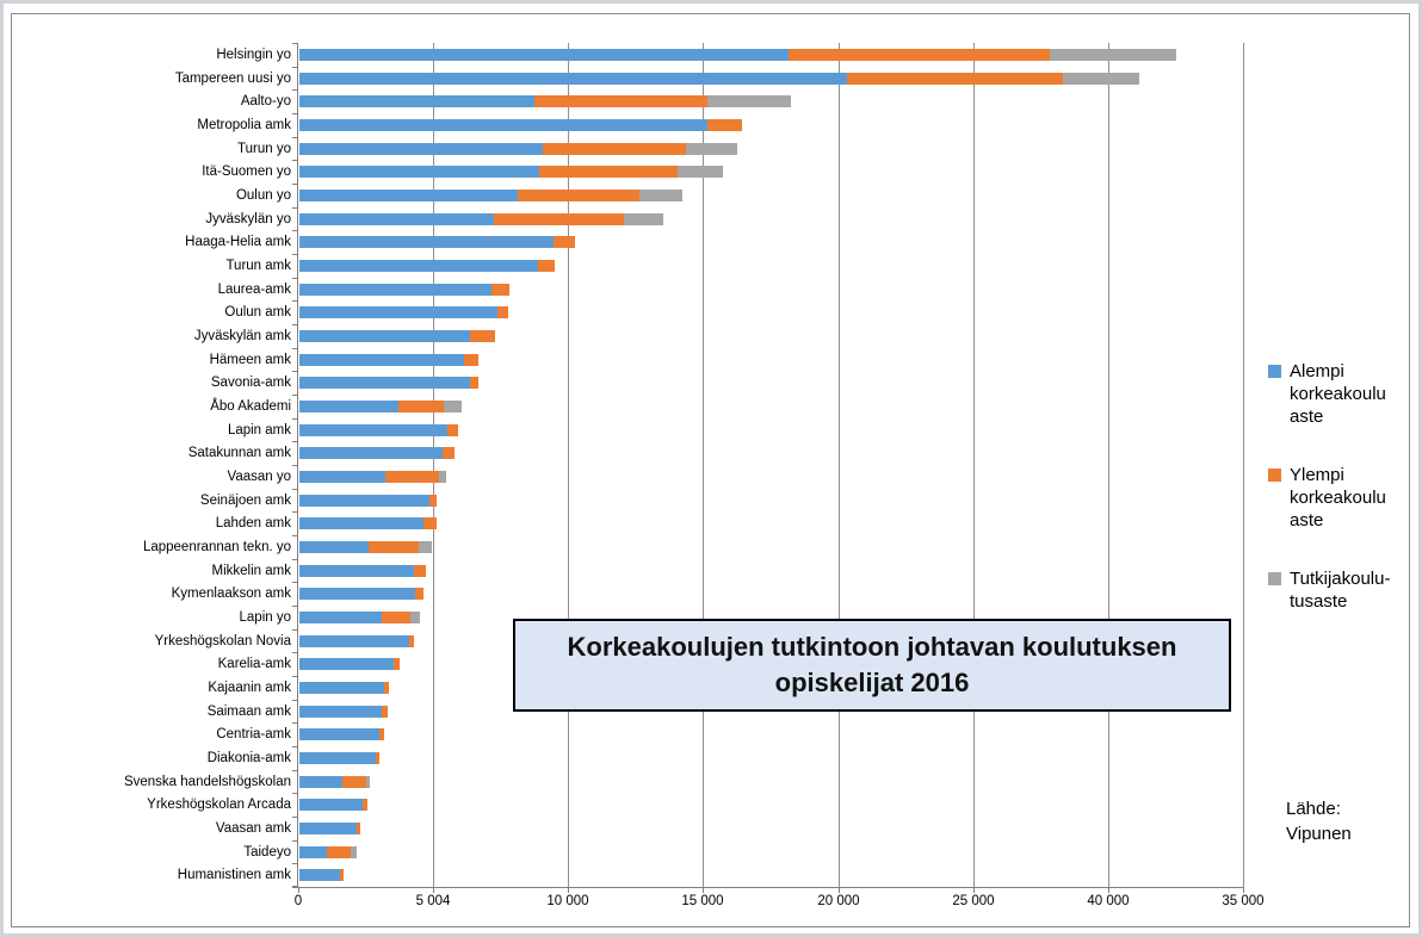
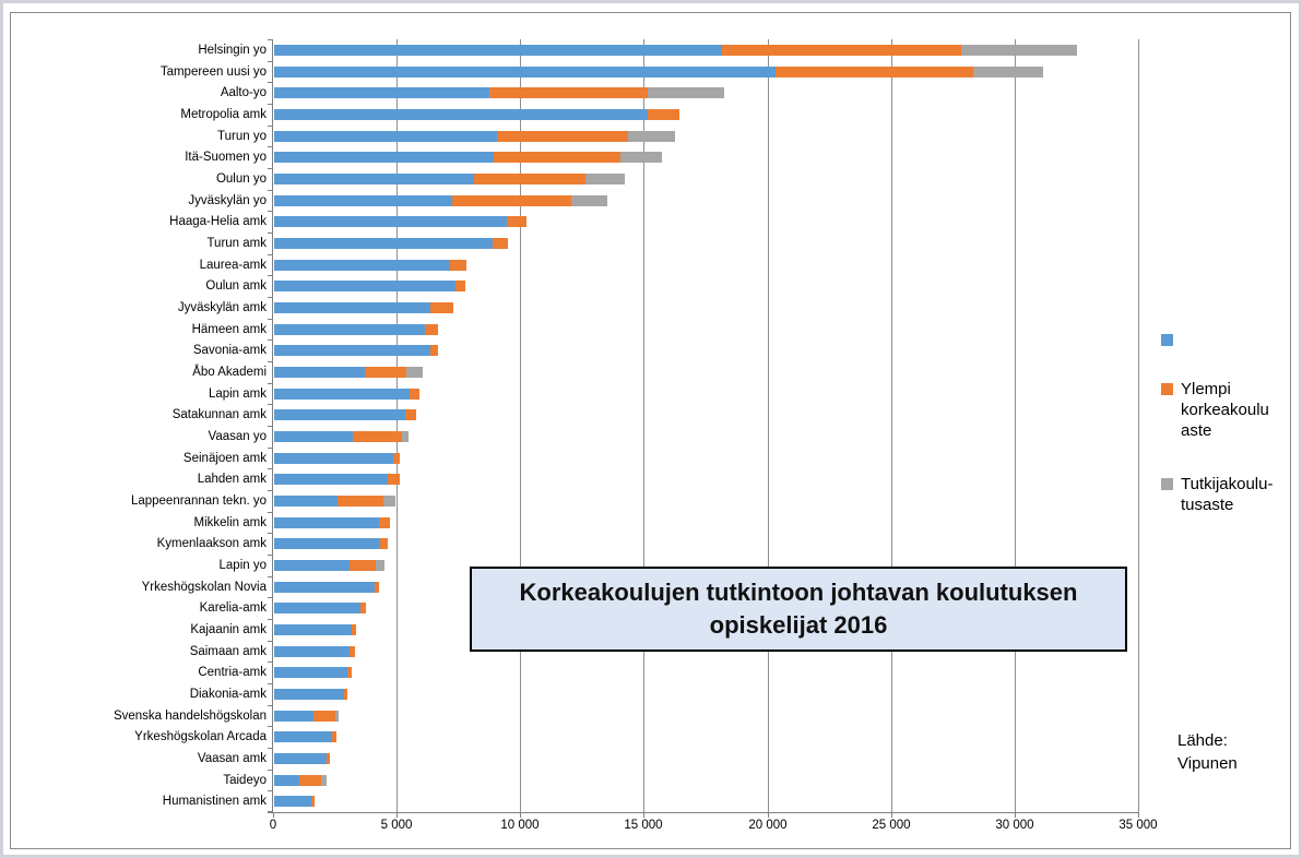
  Helsingin yo
  Tampereen uusi yo
  Aalto-yo
  Metropolia amk
  Turun yo
  Itä-Suomen yo
  Oulun yo
  Jyväskylän yo
  Haaga-Helia amk
  Turun amk
  Laurea-amk
  Oulun amk
  Jyväskylän amk
  Hämeen amk
  Savonia-amk
  Åbo Akademi
  Lapin amk
  Satakunnan amk
  Vaasan yo
  Seinäjoen amk
  Lahden amk
  Lappeenrannan tekn. yo
  Mikkelin amk
  Kymenlaakson amk
  Lapin yo
  Yrkeshögskolan Novia
  Karelia-amk
  Kajaanin amk
  Saimaan amk
  Centria-amk
  Diakonia-amk
  Svenska handelshögskolan
  Yrkeshögskolan Arcada
  Vaasan amk
  Taideyo
  Humanistinen amk
  0
- 5 004
+ 5 000
  10 000
  15 000
  20 000
  25 000
- 40 000
+ 30 000
  35 000
  Korkeakoulujen tutkintoon johtavan koulutuksen opiskelijat 2016
- Alempi korkeakoulu aste
  Ylempi korkeakoulu aste
  Tutkijakoulu-tusaste
  Lähde:
  Vipunen
